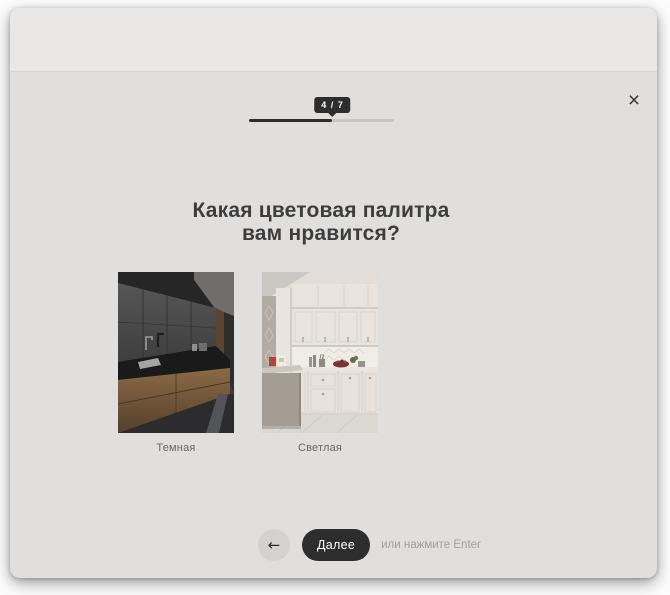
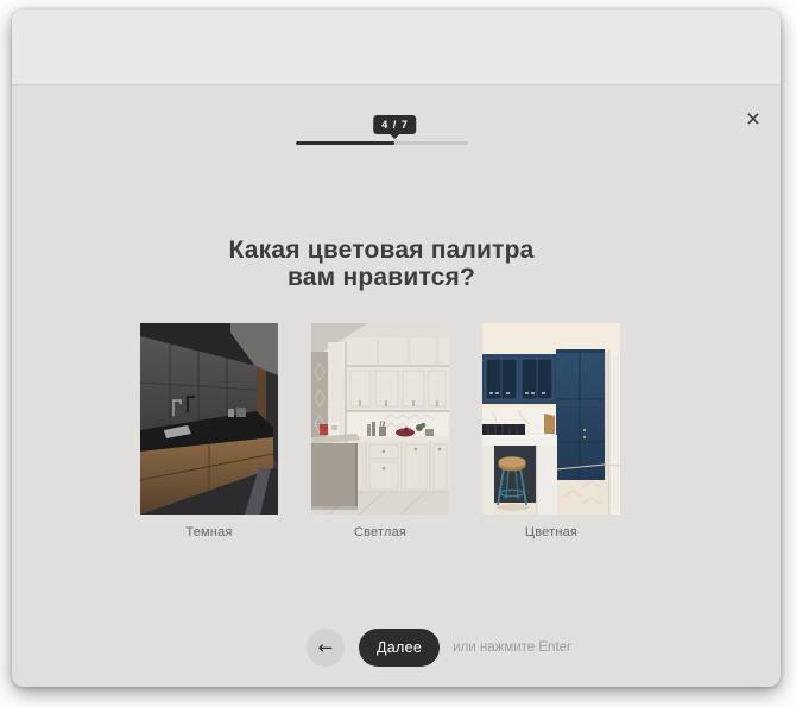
  4 / 7
  ×
  Какая цветовая палитра
  вам нравится?
  Темная
  Светлая
+ Цветная
  ←
  Далее
  или нажмите Enter
